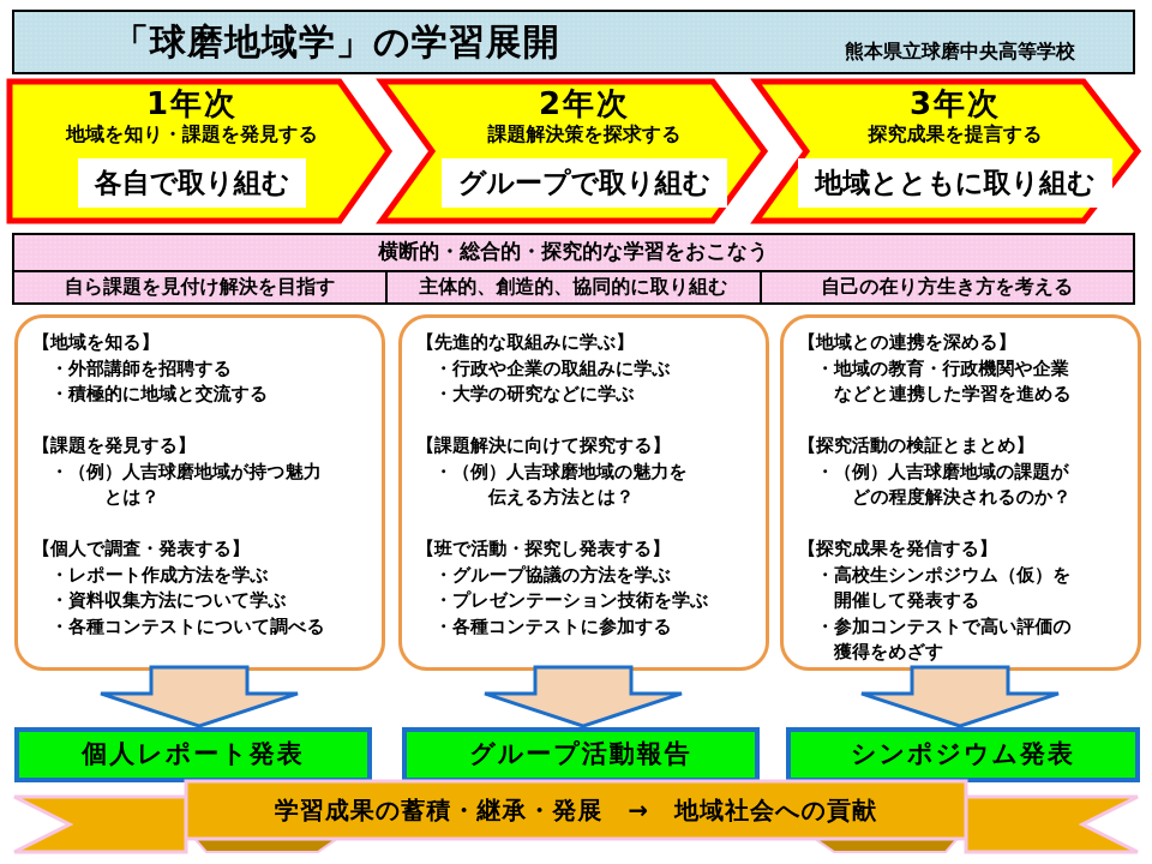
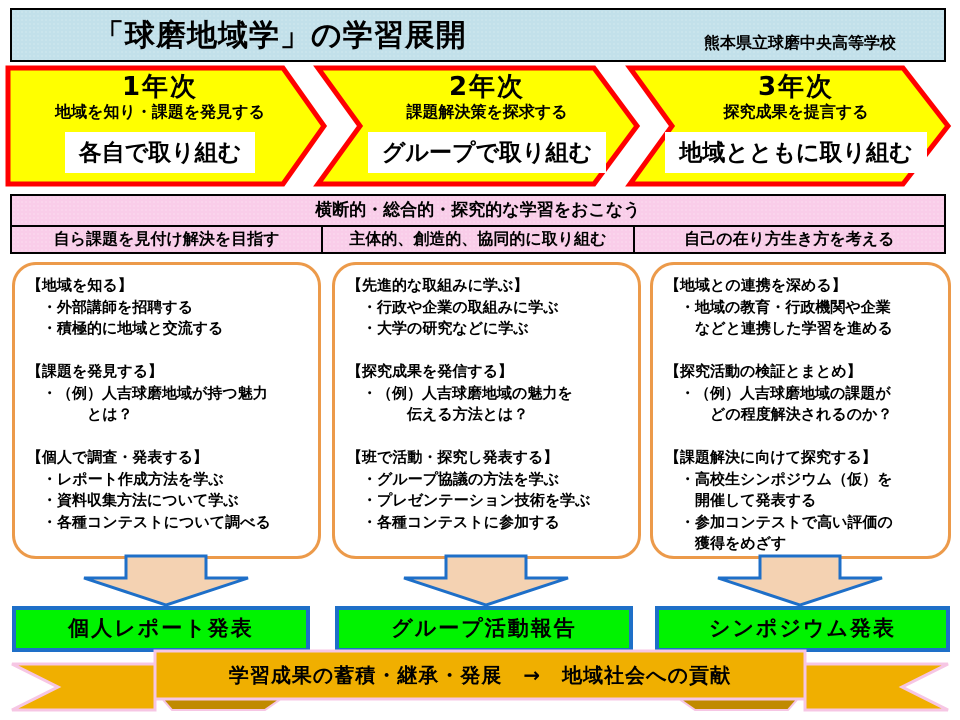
  「球磨地域学」の学習展開
  熊本県立球磨中央高等学校
  1年次
  地域を知り・課題を発見する
  各自で取り組む
  2年次
  課題解決策を探求する
  グループで取り組む
  3年次
  探究成果を提言する
  地域とともに取り組む
  横断的・総合的・探究的な学習をおこなう
  自ら課題を見付け解決を目指す
  主体的、創造的、協同的に取り組む
  自己の在り方生き方を考える
  【地域を知る】
  ・外部講師を招聘する
  ・積極的に地域と交流する
  【課題を発見する】
  ・（例）人吉球磨地域が持つ魅力
  とは？
  【個人で調査・発表する】
  ・レポート作成方法を学ぶ
  ・資料収集方法について学ぶ
  ・各種コンテストについて調べる
  【先進的な取組みに学ぶ】
  ・行政や企業の取組みに学ぶ
  ・大学の研究などに学ぶ
- 【課題解決に向けて探究する】
+ 【探究成果を発信する】
  ・（例）人吉球磨地域の魅力を
  伝える方法とは？
  【班で活動・探究し発表する】
  ・グループ協議の方法を学ぶ
  ・プレゼンテーション技術を学ぶ
  ・各種コンテストに参加する
  【地域との連携を深める】
  ・地域の教育・行政機関や企業
  などと連携した学習を進める
  【探究活動の検証とまとめ】
  ・（例）人吉球磨地域の課題が
  どの程度解決されるのか？
- 【探究成果を発信する】
+ 【課題解決に向けて探究する】
  ・高校生シンポジウム（仮）を
  開催して発表する
  ・参加コンテストで高い評価の
  獲得をめざす
  個人レポート発表
  グループ活動報告
  シンポジウム発表
  学習成果の蓄積・継承・発展 → 地域社会への貢献
